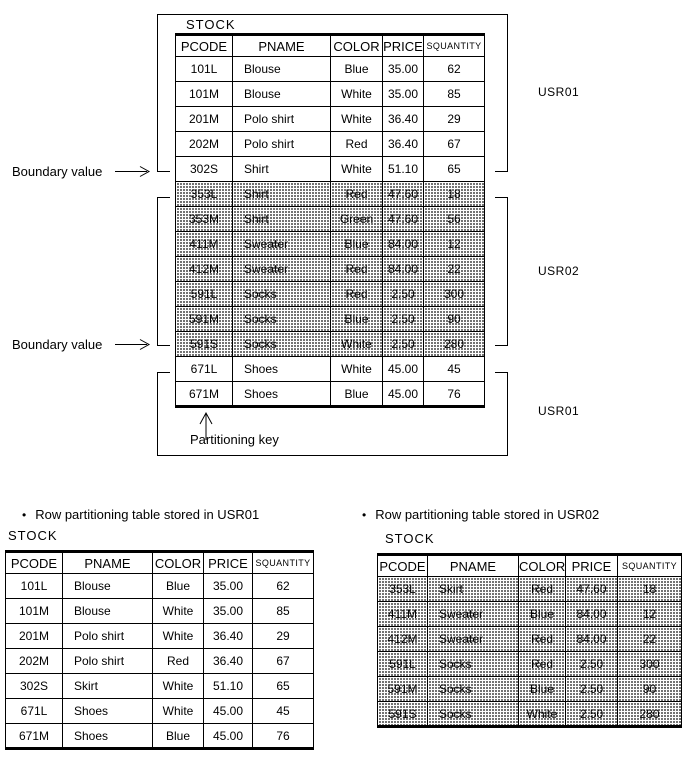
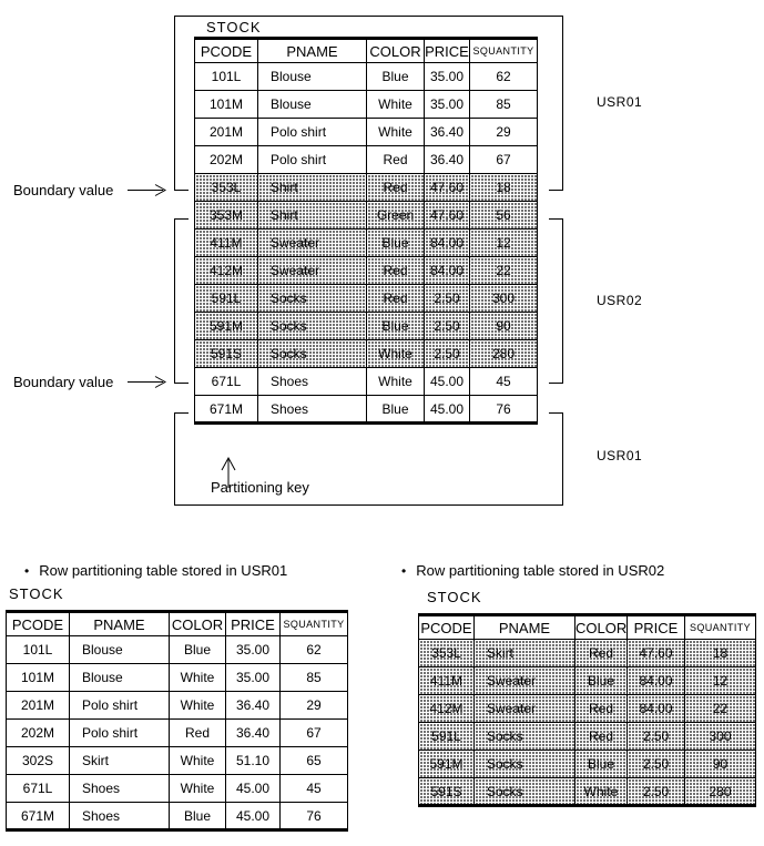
  STOCK
  PCODE	PNAME	COLOR	PRICE	SQUANTITY
  101L	Blouse	Blue	35.00	62
  101M	Blouse	White	35.00	85
  201M	Polo shirt	White	36.40	29
  202M	Polo shirt	Red	36.40	67
- 302S	Shirt	White	51.10	65
  353L	Shirt	Red	47.60	18
  353M	Shirt	Green	47.60	56
  411M	Sweater	Blue	84.00	12
  412M	Sweater	Red	84.00	22
  591L	Socks	Red	2.50	300
  591M	Socks	Blue	2.50	90
  591S	Socks	White	2.50	280
  671L	Shoes	White	45.00	45
  671M	Shoes	Blue	45.00	76
  USR01
  USR02
  USR01
  Boundary value
  Boundary value
  Partitioning key
  • Row partitioning table stored in USR01
  STOCK
  PCODE	PNAME	COLOR	PRICE	SQUANTITY
  101L	Blouse	Blue	35.00	62
  101M	Blouse	White	35.00	85
  201M	Polo shirt	White	36.40	29
  202M	Polo shirt	Red	36.40	67
  302S	Skirt	White	51.10	65
  671L	Shoes	White	45.00	45
  671M	Shoes	Blue	45.00	76
  • Row partitioning table stored in USR02
  STOCK
  PCODE	PNAME	COLOR	PRICE	SQUANTITY
  353L	Skirt	Red	47.60	18
  411M	Sweater	Blue	84.00	12
  412M	Sweater	Red	84.00	22
  591L	Socks	Red	2.50	300
  591M	Socks	Blue	2.50	90
  591S	Socks	White	2.50	280
